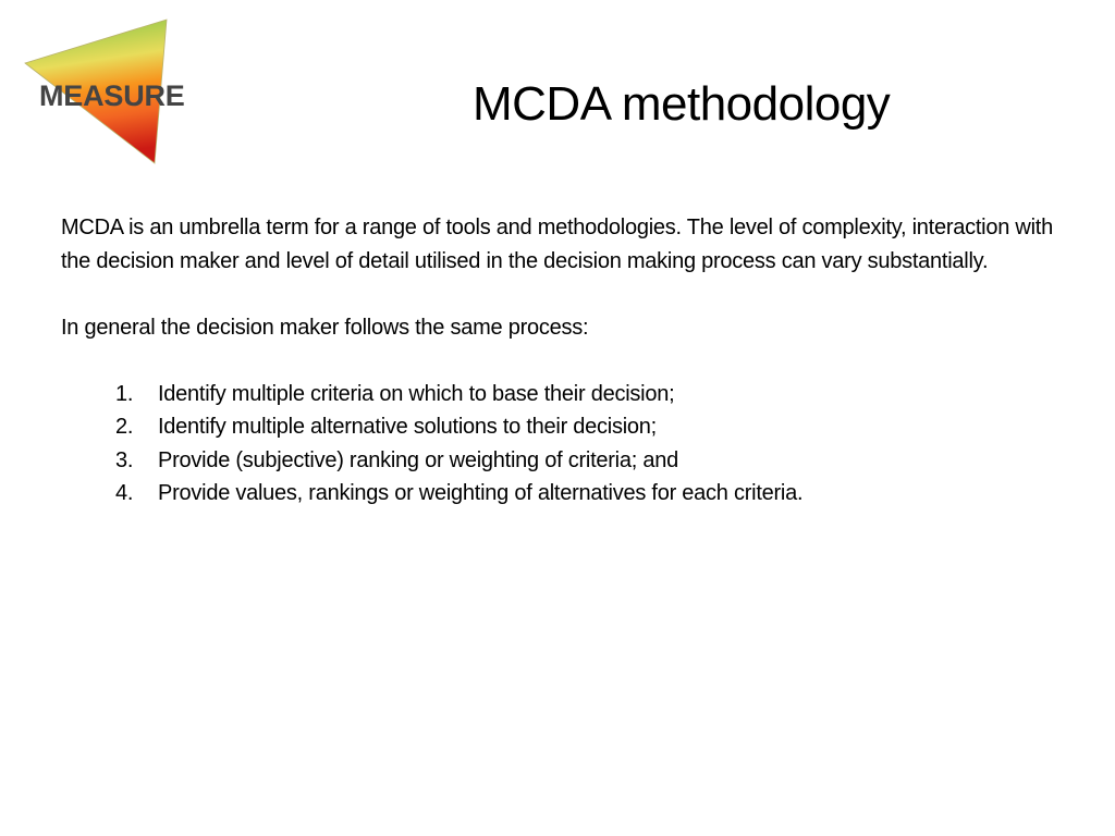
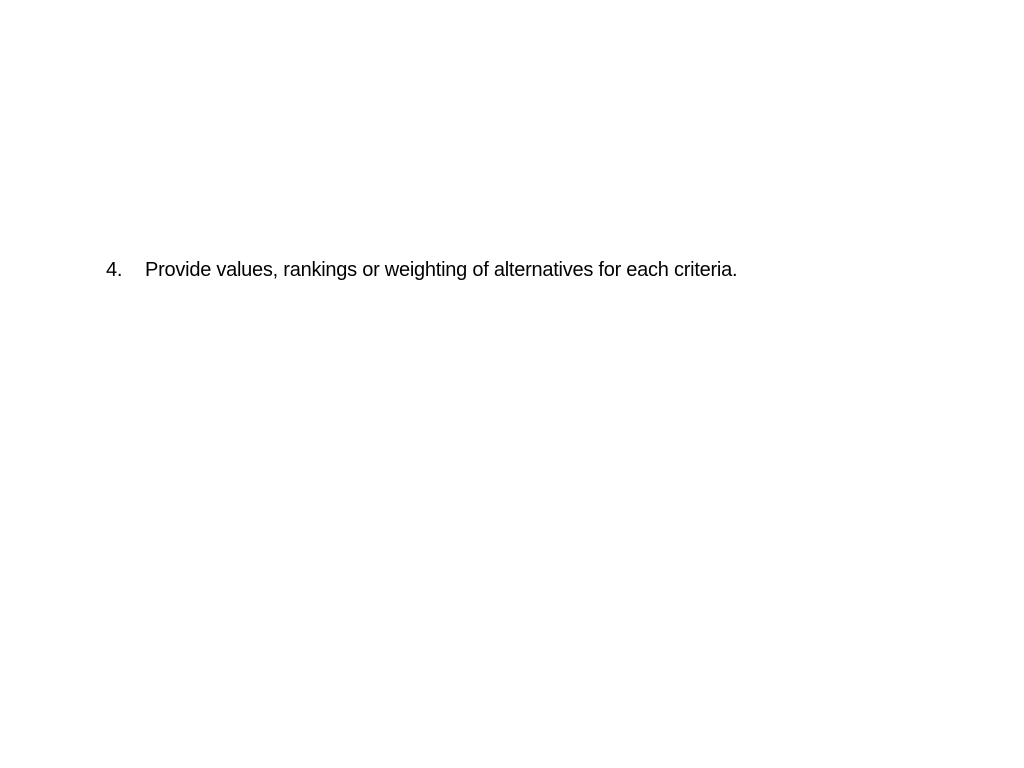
- MEASURE
- MCDA methodology
- MCDA is an umbrella term for a range of tools and methodologies. The level of complexity, interaction with the decision maker and level of detail utilised in the decision making process can vary substantially.
- In general the decision maker follows the same process:
- 1.
- Identify multiple criteria on which to base their decision;
- 2.
- Identify multiple alternative solutions to their decision;
- 3.
- Provide (subjective) ranking or weighting of criteria; and
  4.
  Provide values, rankings or weighting of alternatives for each criteria.
